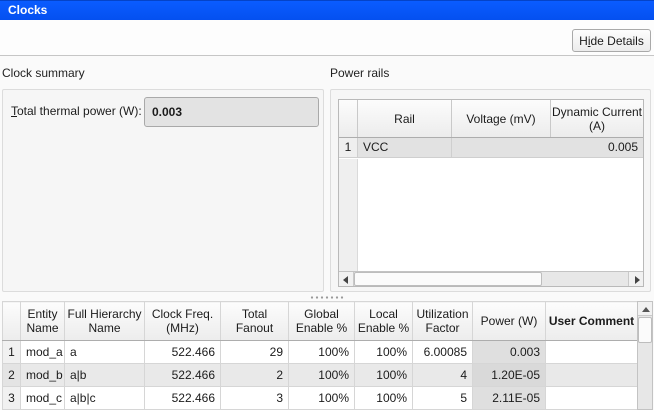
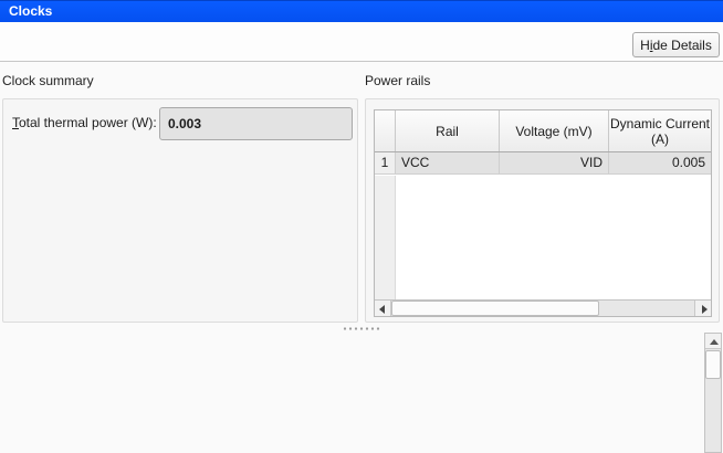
  Clocks
  Hide Details
  Clock summary
  Total thermal power (W):
  0.003
  Power rails
  Rail
  Voltage (mV)
  Dynamic Current
  (A)
  1
  VCC
+ VID
  0.005
- 	Entity Name	Full Hierarchy Name	Clock Freq. (MHz)	Total Fanout	Global Enable %	Local Enable %	Utilization Factor	Power (W)	User Comment
- 1	mod_a	a	522.466	29	100%	100%	6.00085	0.003
- 2	mod_b	a|b	522.466	2	100%	100%	4	1.20E-05
- 3	mod_c	a|b|c	522.466	3	100%	100%	5	2.11E-05
